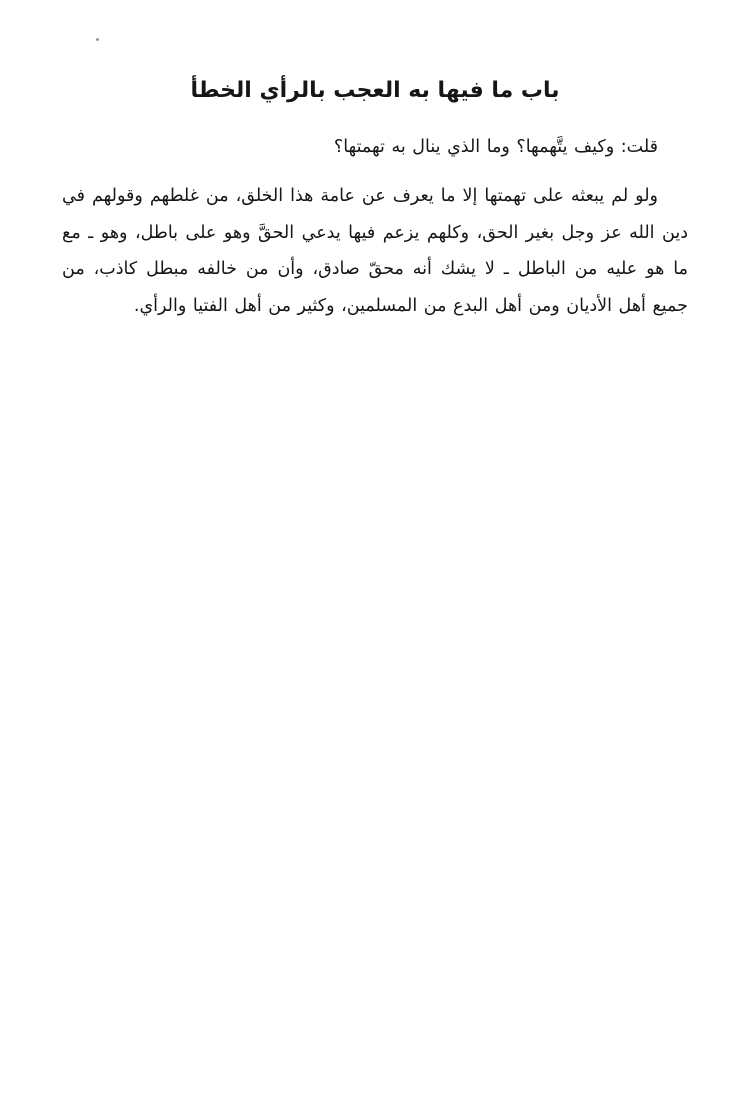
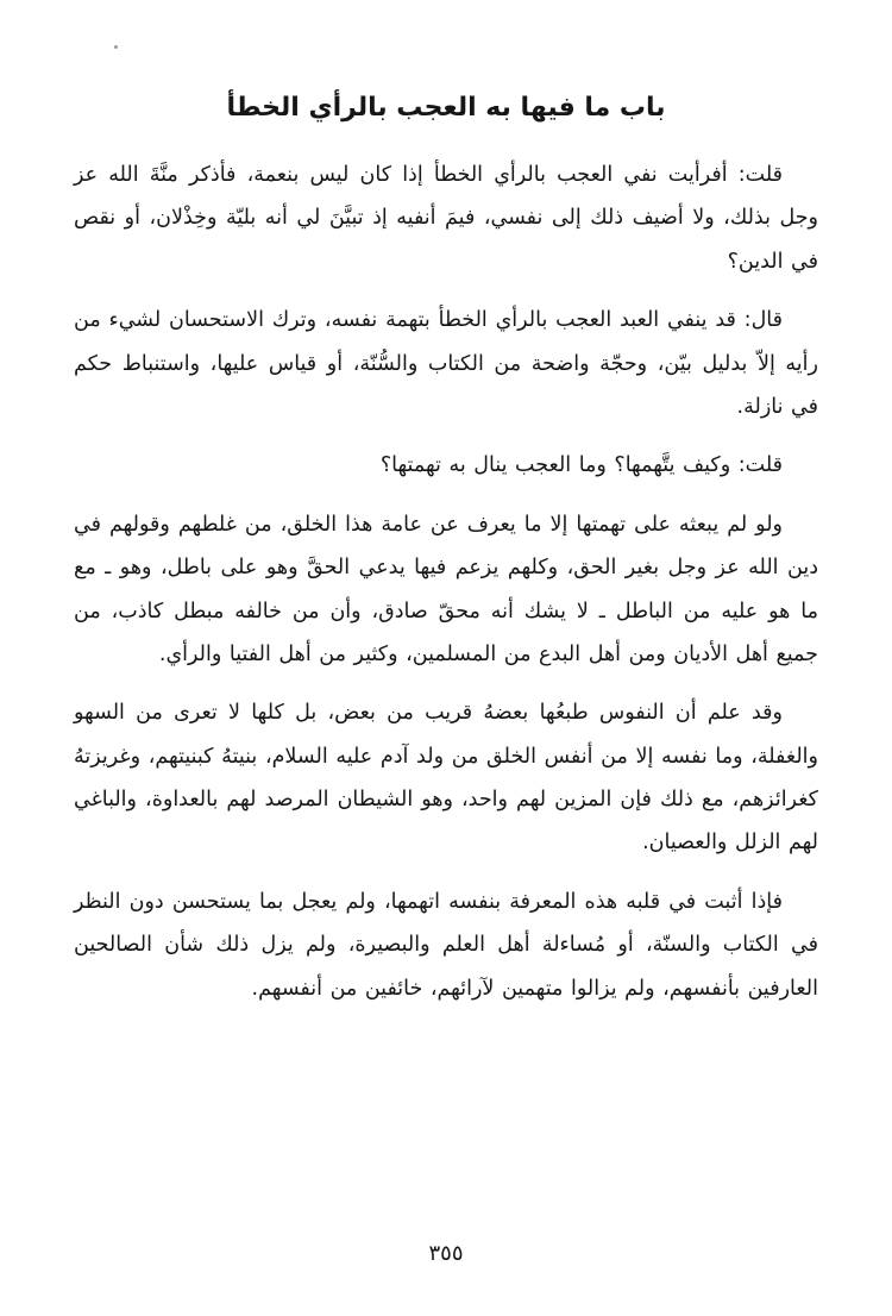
  باب ما فيها به العجب بالرأي الخطأ
+ قلت: أفرأيت نفي العجب بالرأي الخطأ إذا كان ليس بنعمة، فأذكر منَّةَ الله عز وجل بذلك، ولا أضيف ذلك إلى نفسي، فيمَ أنفيه إذ تبيَّنَ لي أنه بليّة وخِذْلان، أو نقص في الدين؟
+ قال: قد ينفي العبد العجب بالرأي الخطأ بتهمة نفسه، وترك الاستحسان لشيء من رأيه إلاّ بدليل بيّن، وحجّة واضحة من الكتاب والسُّنّة، أو قياس عليها، واستنباط حكم في نازلة.
- قلت: وكيف يتَّهمها؟ وما الذي ينال به تهمتها؟
+ قلت: وكيف يتَّهمها؟ وما العجب ينال به تهمتها؟
  ولو لم يبعثه على تهمتها إلا ما يعرف عن عامة هذا الخلق، من غلطهم وقولهم في دين الله عز وجل بغير الحق، وكلهم يزعم فيها يدعي الحقَّ وهو على باطل، وهو ـ مع ما هو عليه من الباطل ـ لا يشك أنه محقّ صادق، وأن من خالفه مبطل كاذب، من جميع أهل الأديان ومن أهل البدع من المسلمين، وكثير من أهل الفتيا والرأي.
+ وقد علم أن النفوس طبعُها بعضهُ قريب من بعض، بل كلها لا تعرى من السهو والغفلة، وما نفسه إلا من أنفس الخلق من ولد آدم عليه السلام، بنيتهُ كبنيتهم، وغريزتهُ كغرائزهم، مع ذلك فإن المزين لهم واحد، وهو الشيطان المرصد لهم بالعداوة، والباغي لهم الزلل والعصيان.
+ فإذا أثبت في قلبه هذه المعرفة بنفسه اتهمها، ولم يعجل بما يستحسن دون النظر في الكتاب والسنّة، أو مُساءلة أهل العلم والبصيرة، ولم يزل ذلك شأن الصالحين العارفين بأنفسهم، ولم يزالوا متهمين لآرائهم، خائفين من أنفسهم.
+ ٣٥٥
